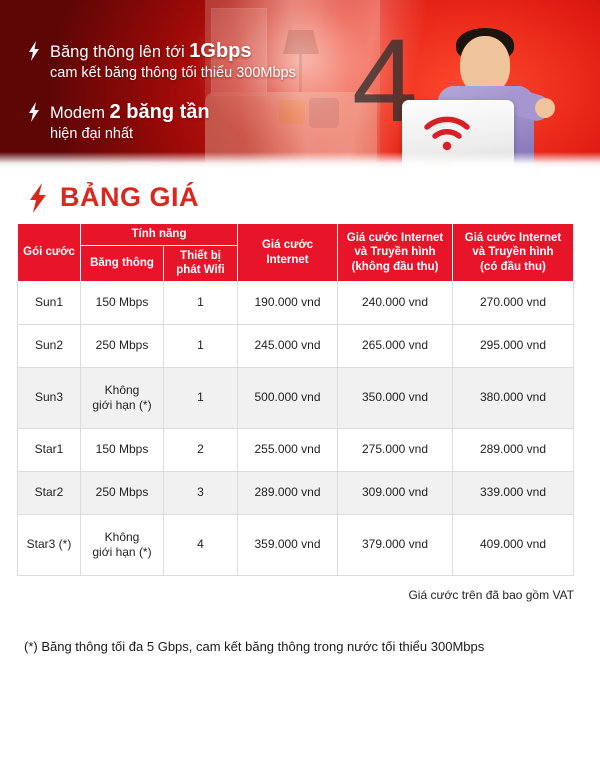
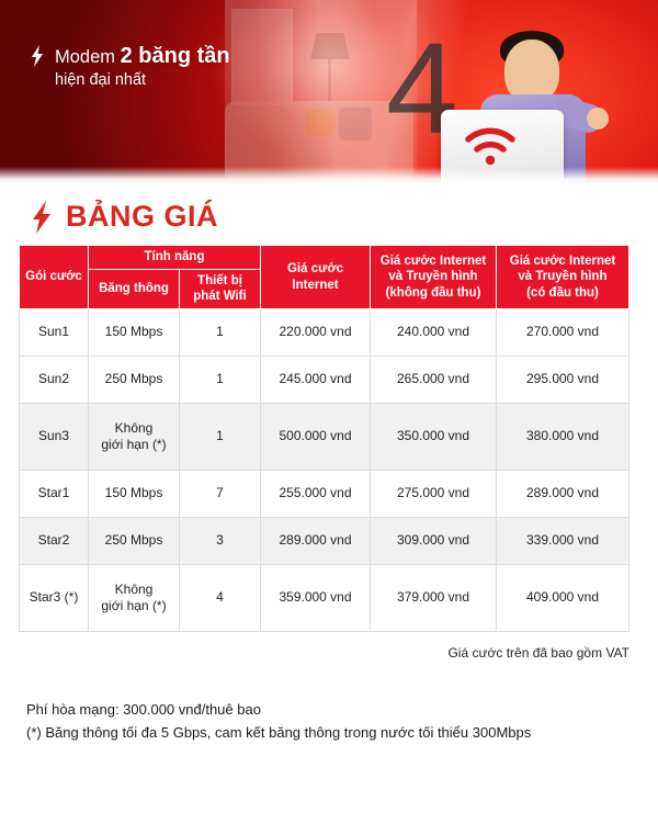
  4
- Băng thông lên tới 1Gbps
- cam kết băng thông tối thiểu 300Mbps
  Modem 2 băng tần
  hiện đại nhất
  BẢNG GIÁ
  Gói cước	Tính năng	Giá cước Internet	Giá cước Internet và Truyền hình (không đầu thu)	Giá cước Internet và Truyền hình (có đầu thu)
  Băng thông	Thiết bị phát Wifi
- Sun1	150 Mbps	1	190.000 vnd	240.000 vnd	270.000 vnd
+ Sun1	150 Mbps	1	220.000 vnd	240.000 vnd	270.000 vnd
  Sun2	250 Mbps	1	245.000 vnd	265.000 vnd	295.000 vnd
  Sun3	Không giới hạn (*)	1	500.000 vnd	350.000 vnd	380.000 vnd
- Star1	150 Mbps	2	255.000 vnd	275.000 vnd	289.000 vnd
+ Star1	150 Mbps	7	255.000 vnd	275.000 vnd	289.000 vnd
  Star2	250 Mbps	3	289.000 vnd	309.000 vnd	339.000 vnd
  Star3 (*)	Không giới hạn (*)	4	359.000 vnd	379.000 vnd	409.000 vnd
  Giá cước trên đã bao gồm VAT
+ Phí hòa mạng: 300.000 vnđ/thuê bao
  (*) Băng thông tối đa 5 Gbps, cam kết băng thông trong nước tối thiểu 300Mbps
